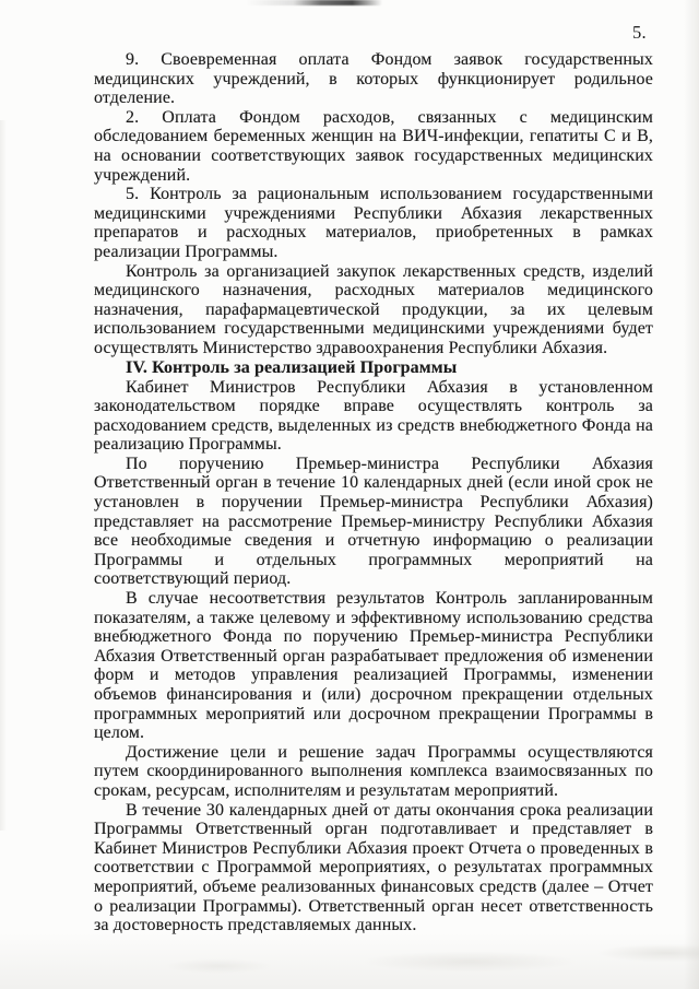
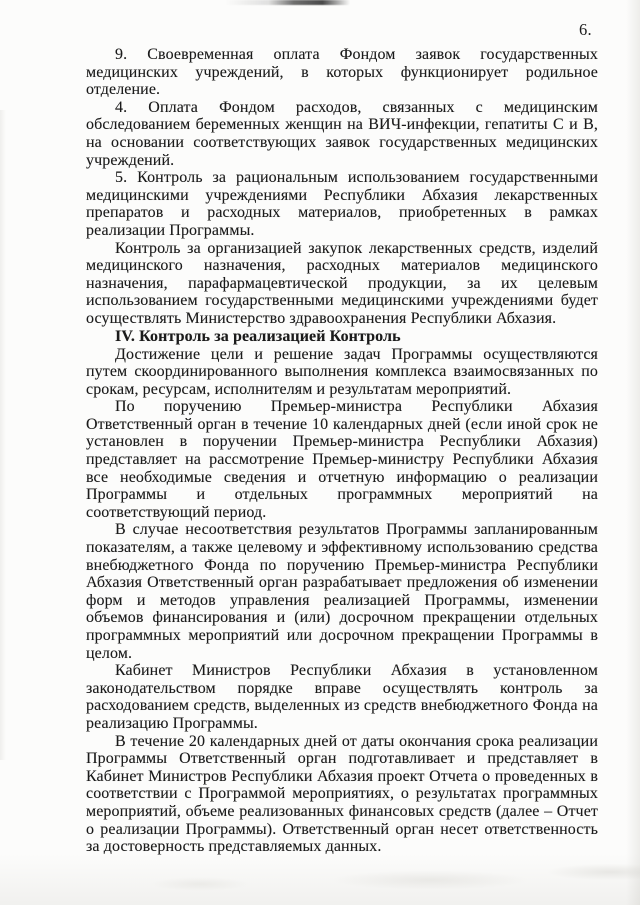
- 5.
+ 6.
  9. Своевременная оплата Фондом заявок государственных медицинских учреждений, в которых функционирует родильное отделение.
- 2. Оплата Фондом расходов, связанных с медицинским обследованием беременных женщин на ВИЧ-инфекции, гепатиты С и В, на основании соответствующих заявок государственных медицинских учреждений.
+ 4. Оплата Фондом расходов, связанных с медицинским обследованием беременных женщин на ВИЧ-инфекции, гепатиты С и В, на основании соответствующих заявок государственных медицинских учреждений.
  5. Контроль за рациональным использованием государственными медицинскими учреждениями Республики Абхазия лекарственных препаратов и расходных материалов, приобретенных в рамках реализации Программы.
  Контроль за организацией закупок лекарственных средств, изделий медицинского назначения, расходных материалов медицинского назначения, парафармацевтической продукции, за их целевым использованием государственными медицинскими учреждениями будет осуществлять Министерство здравоохранения Республики Абхазия.
- IV. Контроль за реализацией Программы
+ IV. Контроль за реализацией Контроль
- Кабинет Министров Республики Абхазия в установленном законодательством порядке вправе осуществлять контроль за расходованием средств, выделенных из средств внебюджетного Фонда на реализацию Программы.
+ Достижение цели и решение задач Программы осуществляются путем скоординированного выполнения комплекса взаимосвязанных по срокам, ресурсам, исполнителям и результатам мероприятий.
  По поручению Премьер-министра Республики Абхазия Ответственный орган в течение 10 календарных дней (если иной срок не установлен в поручении Премьер-министра Республики Абхазия) представляет на рассмотрение Премьер-министру Республики Абхазия все необходимые сведения и отчетную информацию о реализации Программы и отдельных программных мероприятий на соответствующий период.
- В случае несоответствия результатов Контроль запланированным показателям, а также целевому и эффективному использованию средства внебюджетного Фонда по поручению Премьер-министра Республики Абхазия Ответственный орган разрабатывает предложения об изменении форм и методов управления реализацией Программы, изменении объемов финансирования и (или) досрочном прекращении отдельных программных мероприятий или досрочном прекращении Программы в целом.
+ В случае несоответствия результатов Программы запланированным показателям, а также целевому и эффективному использованию средства внебюджетного Фонда по поручению Премьер-министра Республики Абхазия Ответственный орган разрабатывает предложения об изменении форм и методов управления реализацией Программы, изменении объемов финансирования и (или) досрочном прекращении отдельных программных мероприятий или досрочном прекращении Программы в целом.
- Достижение цели и решение задач Программы осуществляются путем скоординированного выполнения комплекса взаимосвязанных по срокам, ресурсам, исполнителям и результатам мероприятий.
+ Кабинет Министров Республики Абхазия в установленном законодательством порядке вправе осуществлять контроль за расходованием средств, выделенных из средств внебюджетного Фонда на реализацию Программы.
- В течение 30 календарных дней от даты окончания срока реализации Программы Ответственный орган подготавливает и представляет в Кабинет Министров Республики Абхазия проект Отчета о проведенных в соответствии с Программой мероприятиях, о результатах программных мероприятий, объеме реализованных финансовых средств (далее – Отчет о реализации Программы). Ответственный орган несет ответственность за достоверность представляемых данных.
+ В течение 20 календарных дней от даты окончания срока реализации Программы Ответственный орган подготавливает и представляет в Кабинет Министров Республики Абхазия проект Отчета о проведенных в соответствии с Программой мероприятиях, о результатах программных мероприятий, объеме реализованных финансовых средств (далее – Отчет о реализации Программы). Ответственный орган несет ответственность за достоверность представляемых данных.
